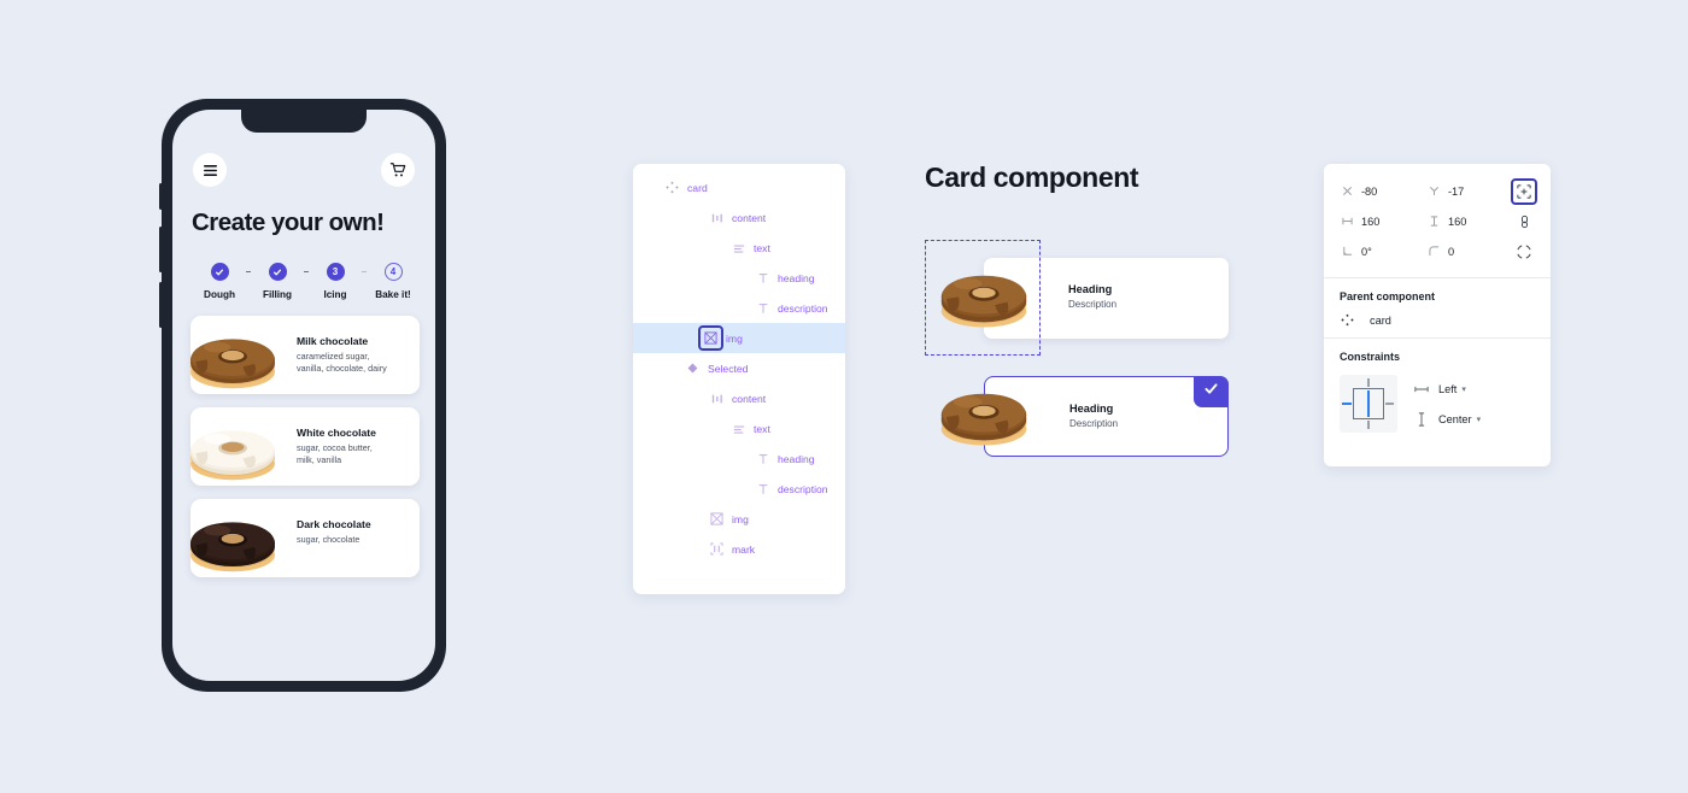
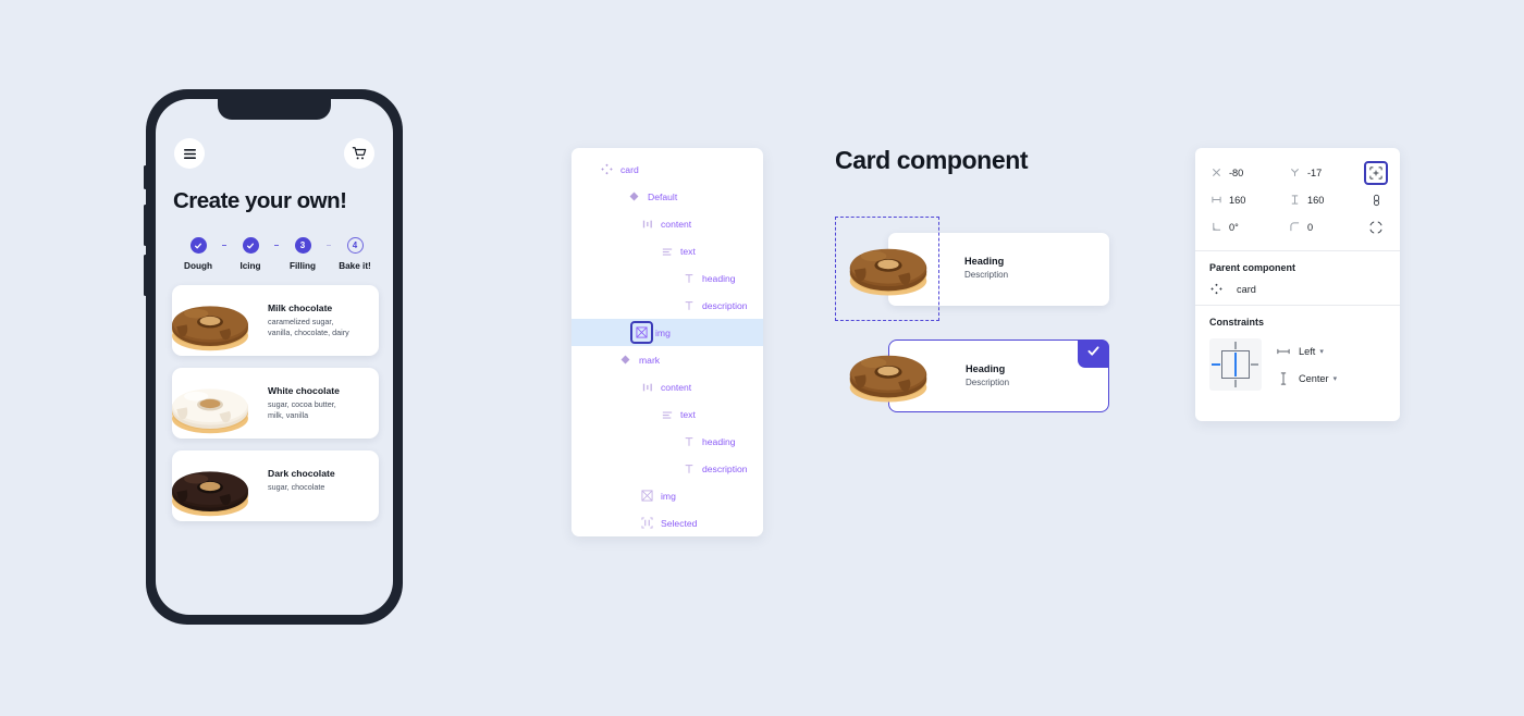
  Create your own!
  Dough
- Filling
+ Icing
  3
- Icing
+ Filling
  4
  Bake it!
  Milk chocolate
  caramelized sugar,
  vanilla, chocolate, dairy
  White chocolate
  sugar, cocoa butter,
  milk, vanilla
  Dark chocolate
  sugar, chocolate
  card
+ Default
  content
  text
  heading
  description
  img
- Selected
+ mark
  content
  text
  heading
  description
  img
- mark
+ Selected
  Card component
  Heading
  Description
  Heading
  Description
  -80
  -17
  160
  160
  0°
  0
  Parent component
  card
  Constraints
  Left
  Center
